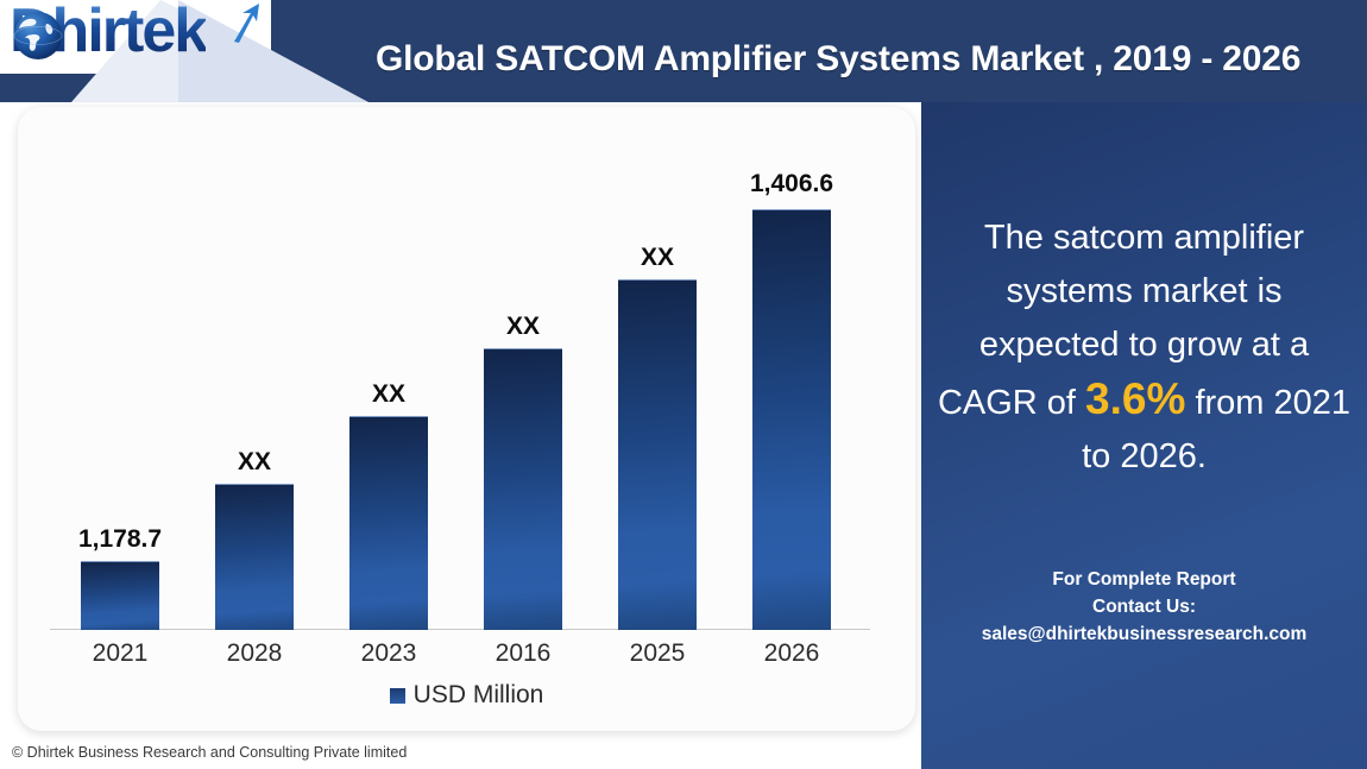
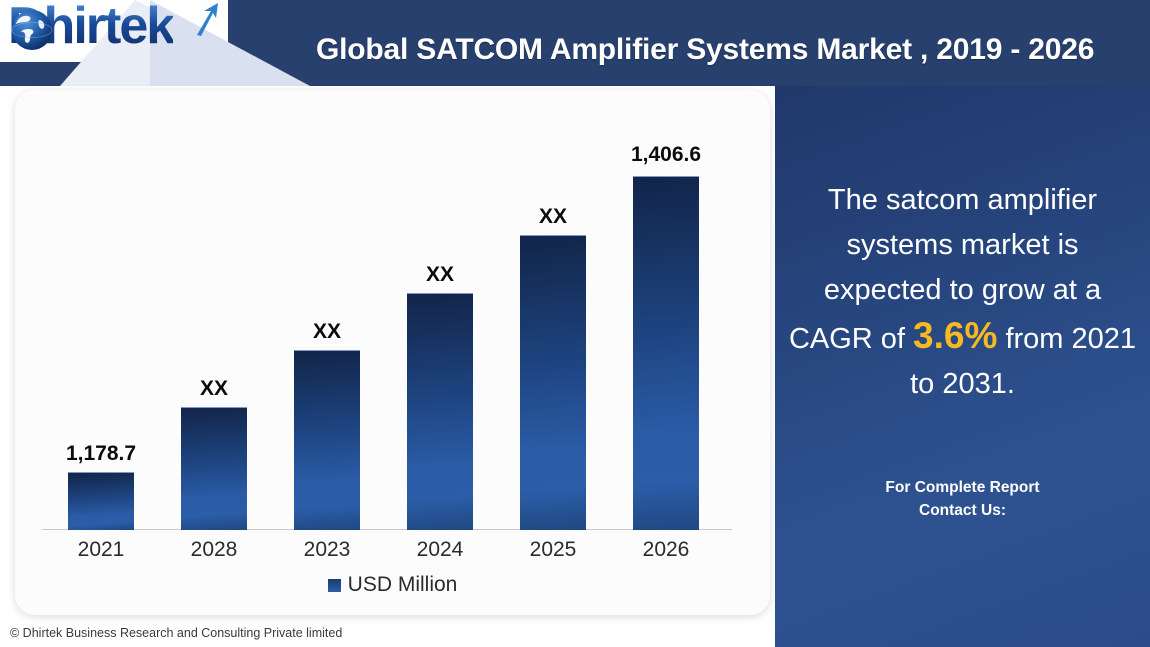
  Global SATCOM Amplifier Systems Market , 2019 - 2026
  hirtek
  1,178.7
  2021
  XX
  2028
  XX
  2023
  XX
- 2016
+ 2024
  XX
  2025
  1,406.6
  2026
  USD Million
- The satcom amplifier systems market is expected to grow at a CAGR of 3.6% from 2021 to 2026.
+ The satcom amplifier systems market is expected to grow at a CAGR of 3.6% from 2021 to 2031.
  For Complete Report
  Contact Us:
- sales@dhirtekbusinessresearch.com
  © Dhirtek Business Research and Consulting Private limited
